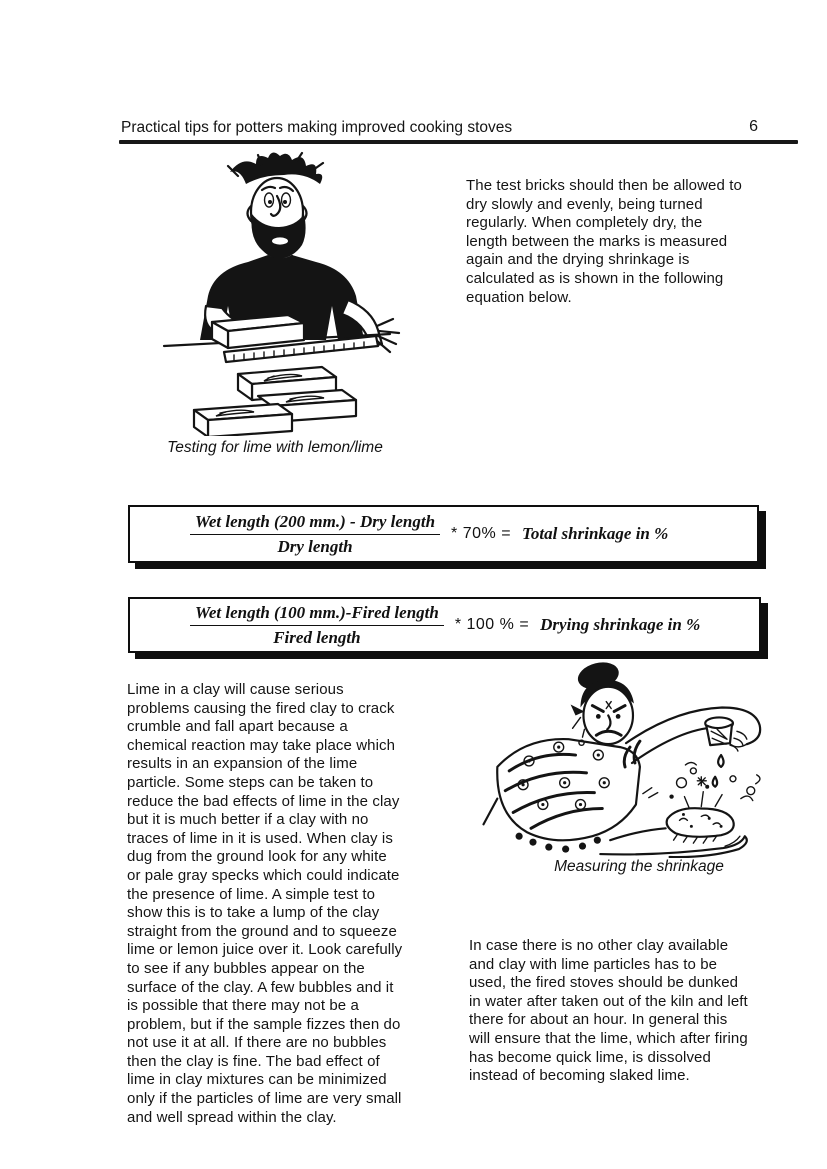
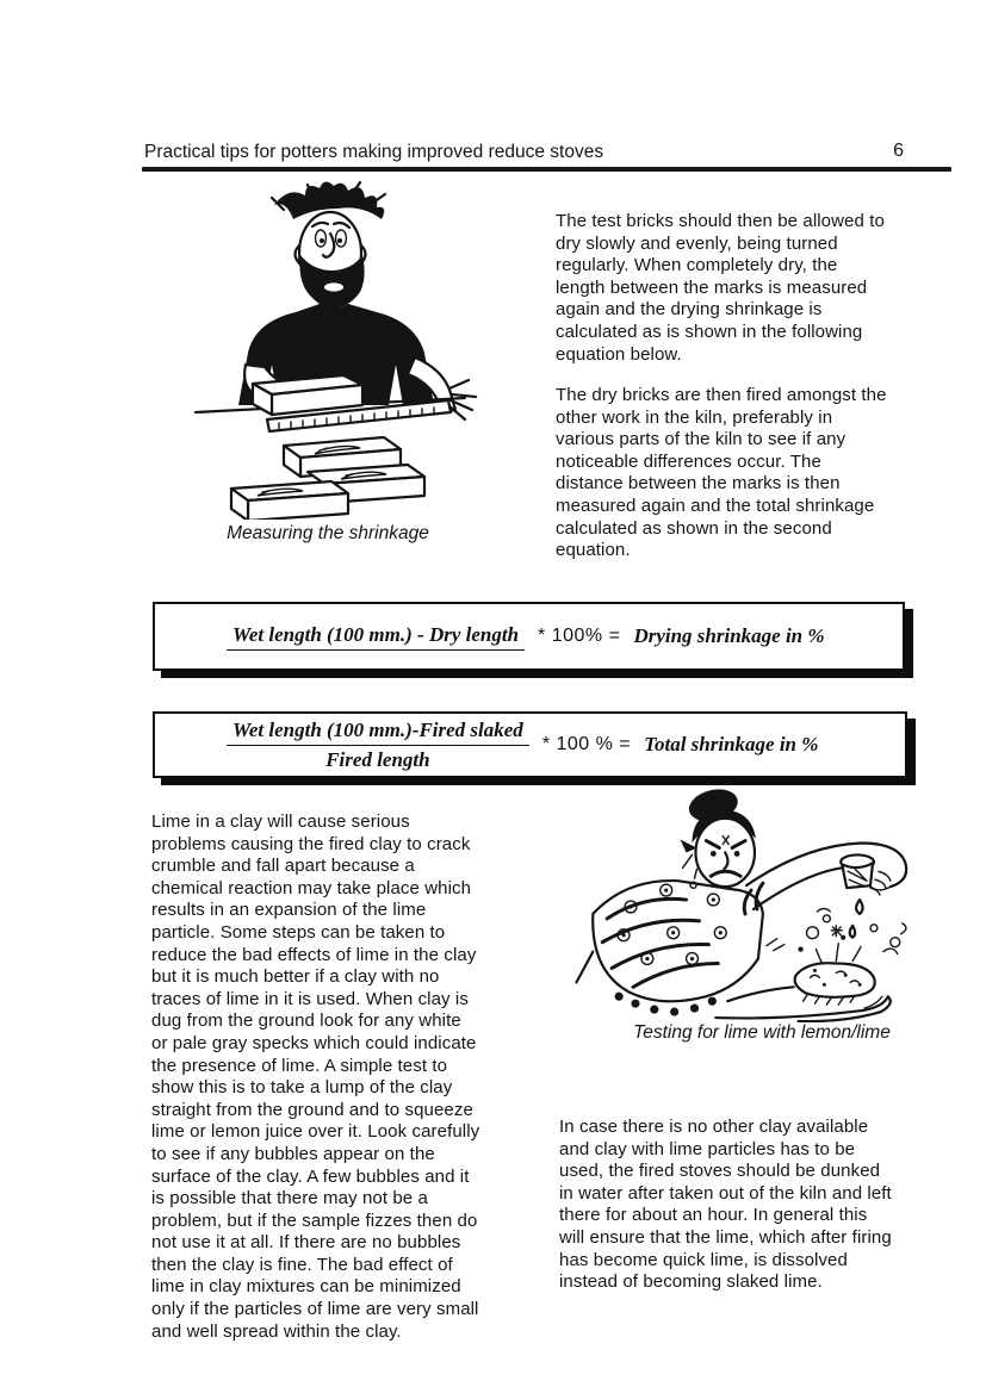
- Practical tips for potters making improved cooking stoves
+ Practical tips for potters making improved reduce stoves
  6
- Testing for lime with lemon/lime
+ Measuring the shrinkage
  The test bricks should then be allowed to
  dry slowly and evenly, being turned
  regularly. When completely dry, the
  length between the marks is measured
  again and the drying shrinkage is
  calculated as is shown in the following
  equation below.
+ The dry bricks are then fired amongst the
+ other work in the kiln, preferably in
+ various parts of the kiln to see if any
+ noticeable differences occur. The
+ distance between the marks is then
+ measured again and the total shrinkage
+ calculated as shown in the second
+ equation.
- Wet length (200 mm.) - Dry length
+ Wet length (100 mm.) - Dry length
- Dry length
- * 70% =
+ * 100% =
- Total shrinkage in %
+ Drying shrinkage in %
- Wet length (100 mm.)-Fired length
+ Wet length (100 mm.)-Fired slaked
  Fired length
  * 100 % =
- Drying shrinkage in %
+ Total shrinkage in %
  Lime in a clay will cause serious
  problems causing the fired clay to crack
  crumble and fall apart because a
  chemical reaction may take place which
  results in an expansion of the lime
  particle. Some steps can be taken to
  reduce the bad effects of lime in the clay
  but it is much better if a clay with no
  traces of lime in it is used. When clay is
  dug from the ground look for any white
  or pale gray specks which could indicate
  the presence of lime. A simple test to
  show this is to take a lump of the clay
  straight from the ground and to squeeze
  lime or lemon juice over it. Look carefully
  to see if any bubbles appear on the
  surface of the clay. A few bubbles and it
  is possible that there may not be a
  problem, but if the sample fizzes then do
  not use it at all. If there are no bubbles
  then the clay is fine. The bad effect of
  lime in clay mixtures can be minimized
  only if the particles of lime are very small
  and well spread within the clay.
- Measuring the shrinkage
+ Testing for lime with lemon/lime
  In case there is no other clay available
  and clay with lime particles has to be
  used, the fired stoves should be dunked
  in water after taken out of the kiln and left
  there for about an hour. In general this
  will ensure that the lime, which after firing
  has become quick lime, is dissolved
  instead of becoming slaked lime.
